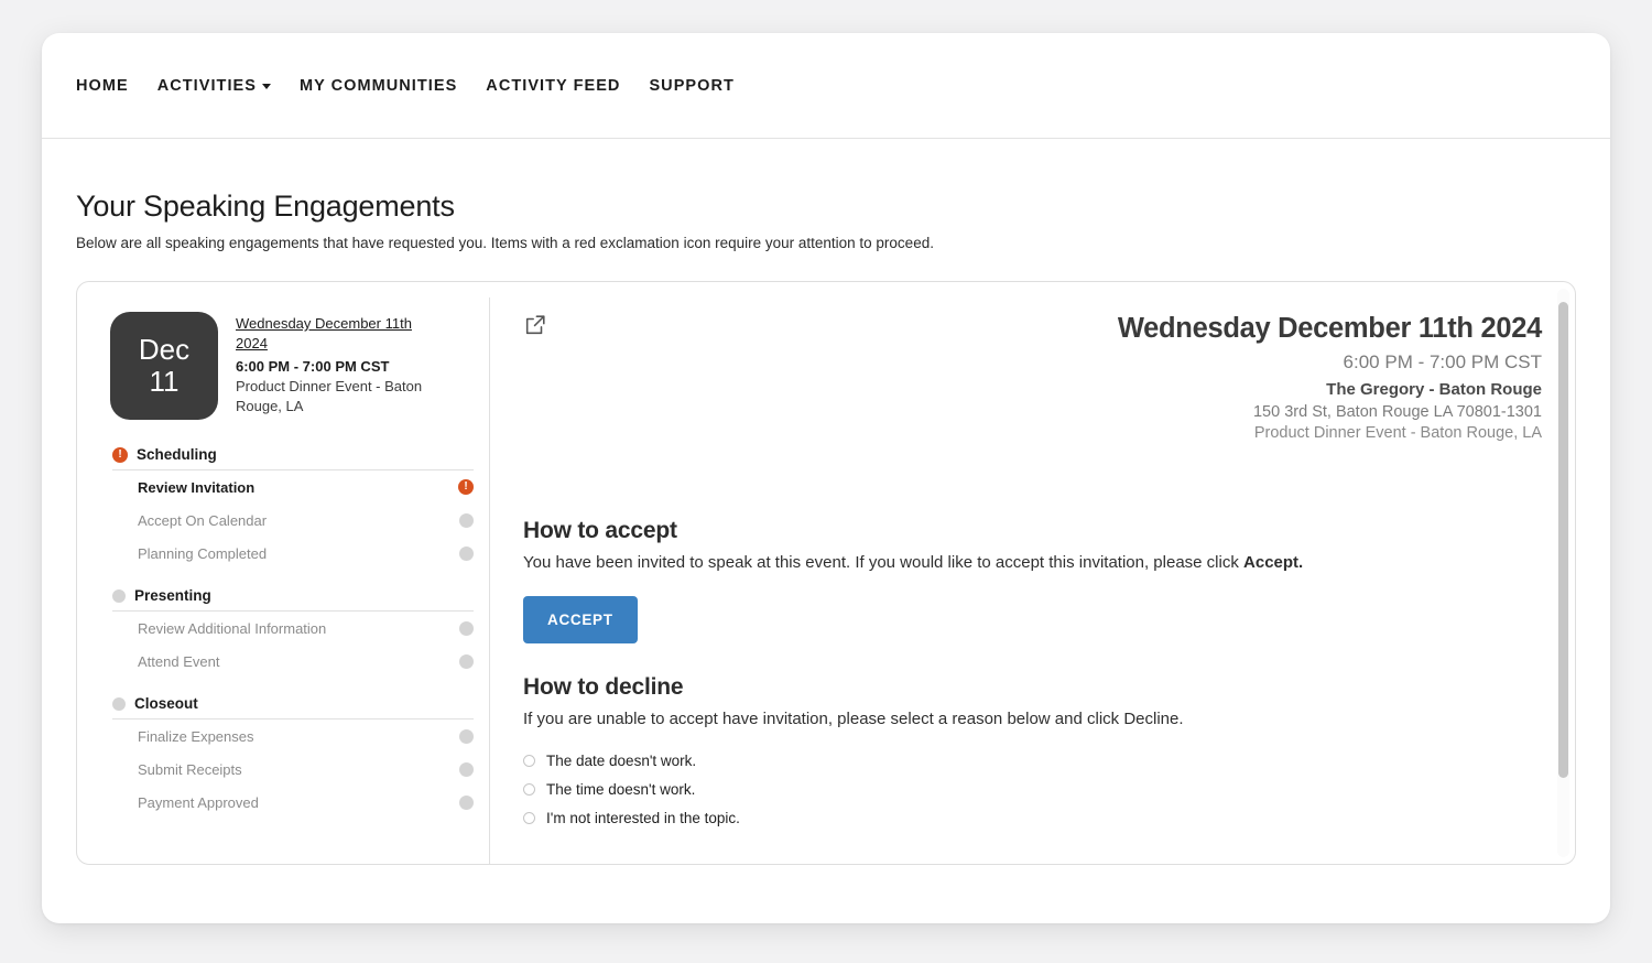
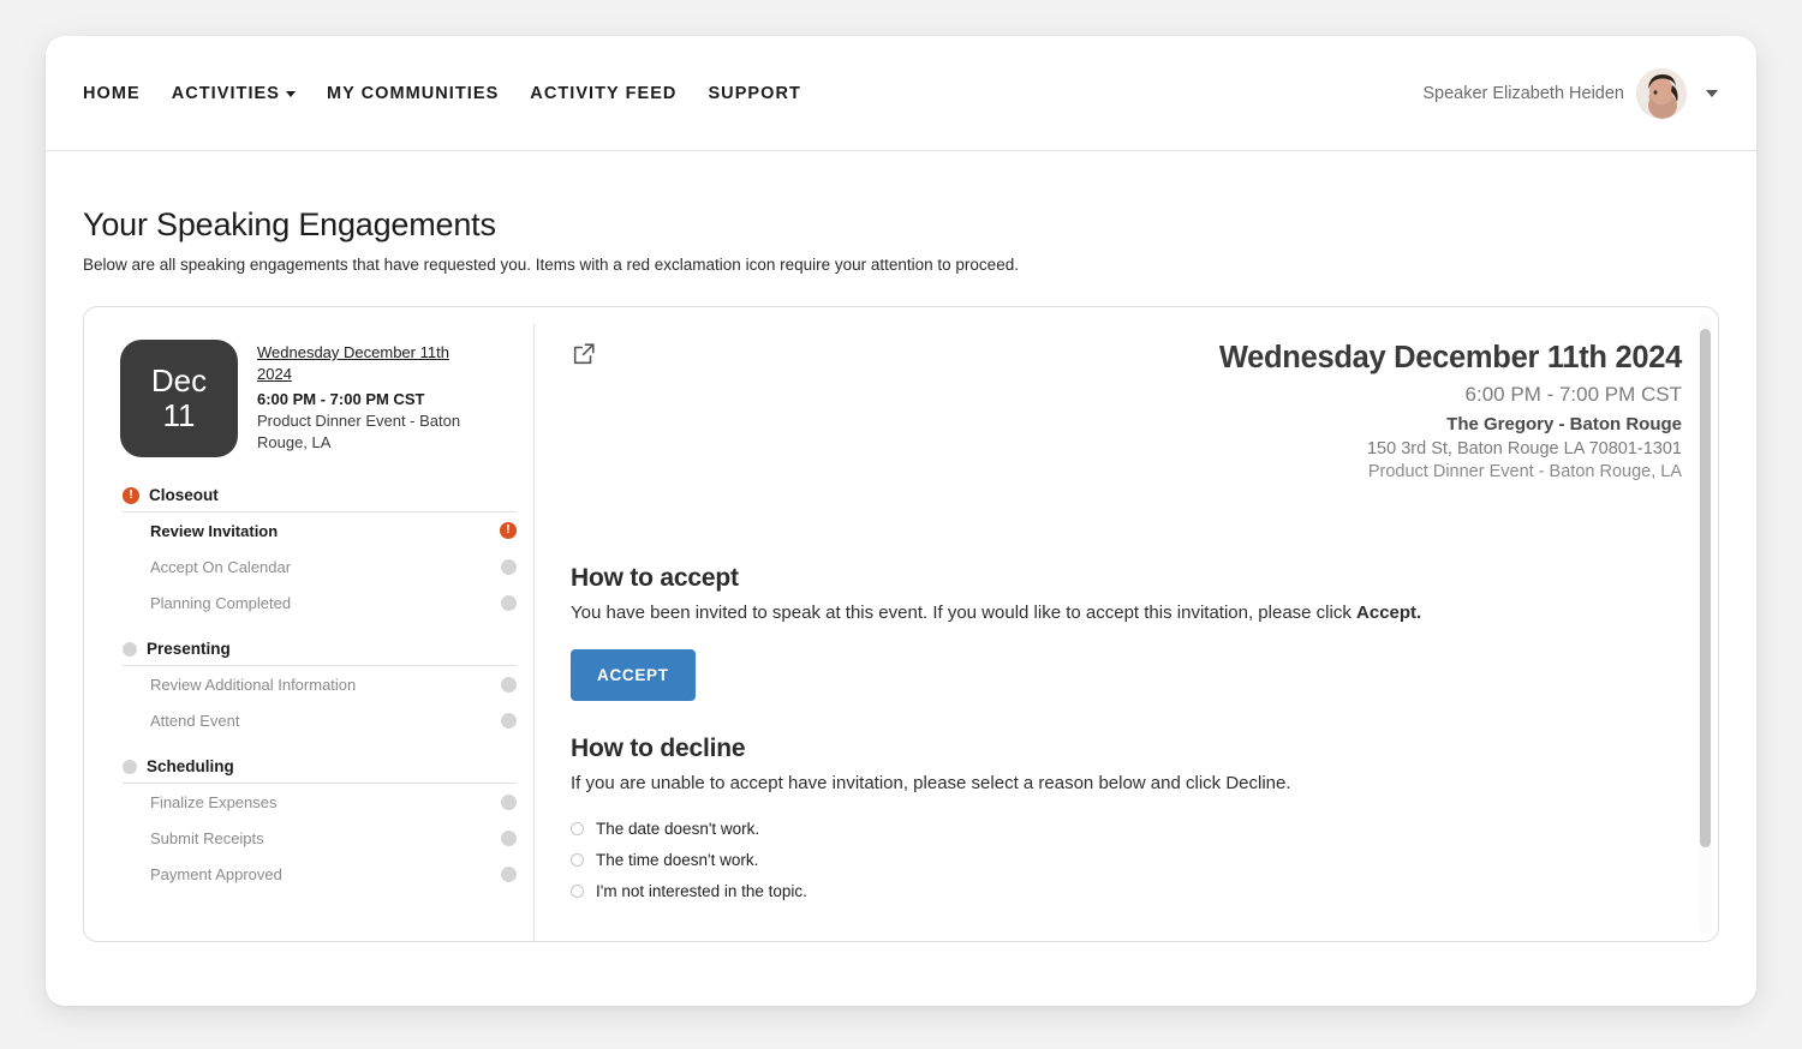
  HOME
  ACTIVITIES
  MY COMMUNITIES
  ACTIVITY FEED
  SUPPORT
+ Speaker Elizabeth Heiden
  Your Speaking Engagements
  Below are all speaking engagements that have requested you. Items with a red exclamation icon require your attention to proceed.
  Dec
  11
  Wednesday December 11th 2024
  6:00 PM - 7:00 PM CST
  Product Dinner Event - Baton Rouge, LA
  !
- Scheduling
+ Closeout
  Review Invitation
  !
  Accept On Calendar
  Planning Completed
  Presenting
  Review Additional Information
  Attend Event
- Closeout
+ Scheduling
  Finalize Expenses
  Submit Receipts
  Payment Approved
  Wednesday December 11th 2024
  6:00 PM - 7:00 PM CST
  The Gregory - Baton Rouge
  150 3rd St, Baton Rouge LA 70801-1301
  Product Dinner Event - Baton Rouge, LA
  How to accept
  You have been invited to speak at this event. If you would like to accept this invitation, please click Accept.
  ACCEPT
  How to decline
  If you are unable to accept have invitation, please select a reason below and click Decline.
  The date doesn't work.
  The time doesn't work.
  I'm not interested in the topic.
